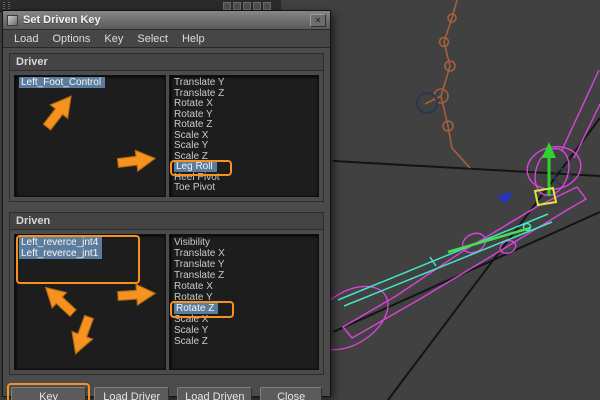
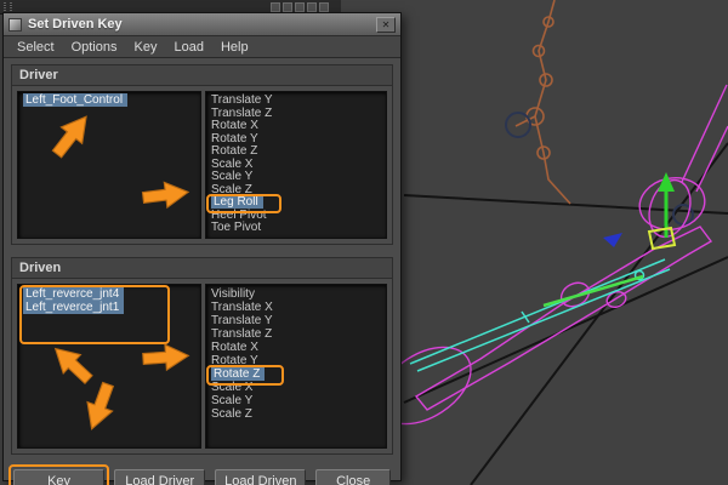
  Set Driven Key
  ✕
- Load
+ Select
  Options
  Key
- Select
+ Load
  Help
  Driver
  Left_Foot_Control
  Translate Y
  Translate Z
  Rotate X
  Rotate Y
  Rotate Z
  Scale X
  Scale Y
  Scale Z
  Leg Roll
  Heel Pivot
  Toe Pivot
  Driven
  Left_reverce_jnt4
  Left_reverce_jnt1
  Visibility
  Translate X
  Translate Y
  Translate Z
  Rotate X
  Rotate Y
  Rotate Z
  Scale X
  Scale Y
  Scale Z
  Key
  Load Driver
  Load Driven
  Close
